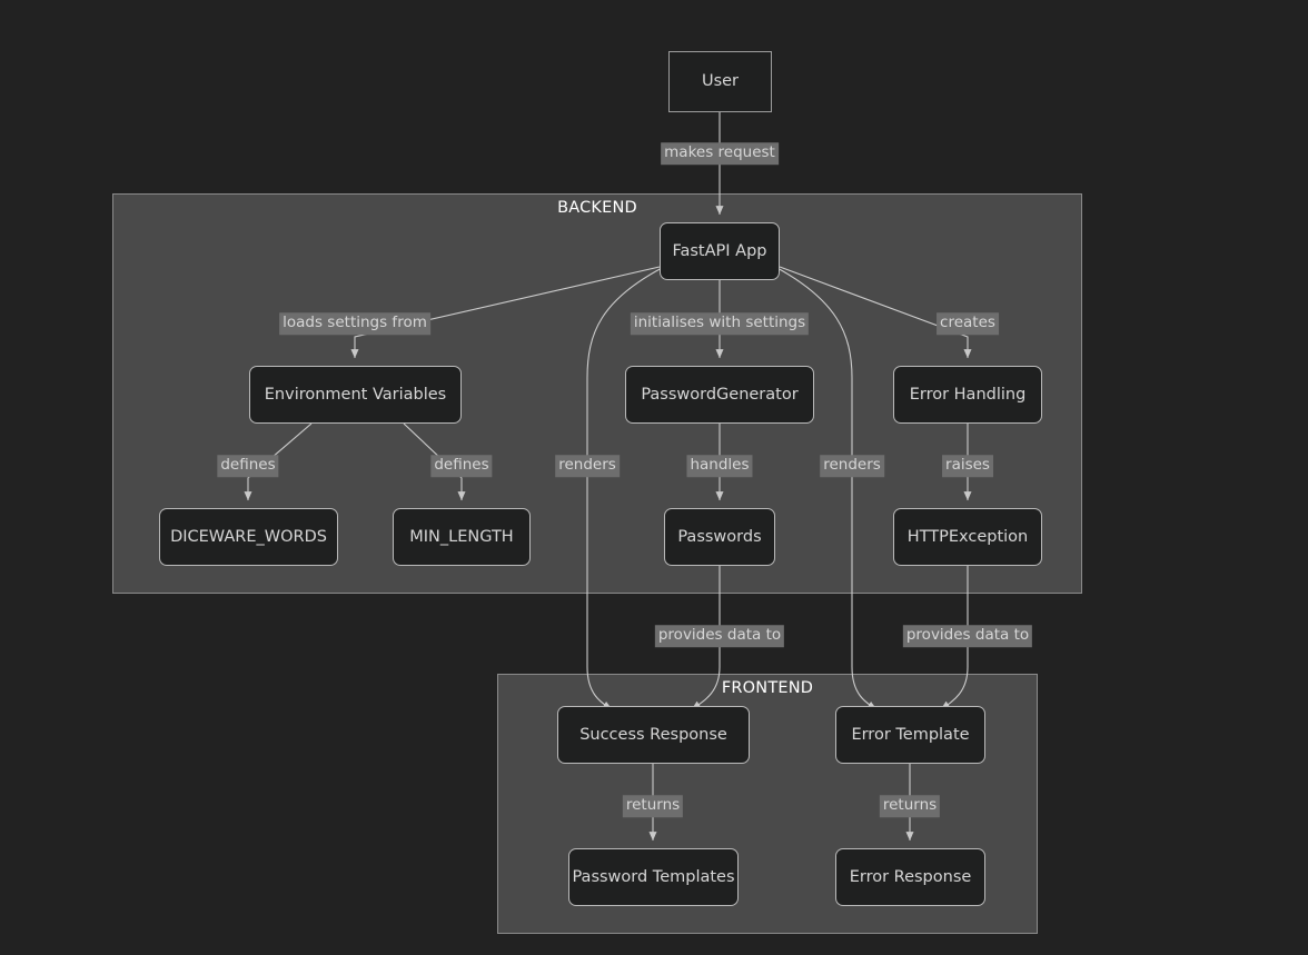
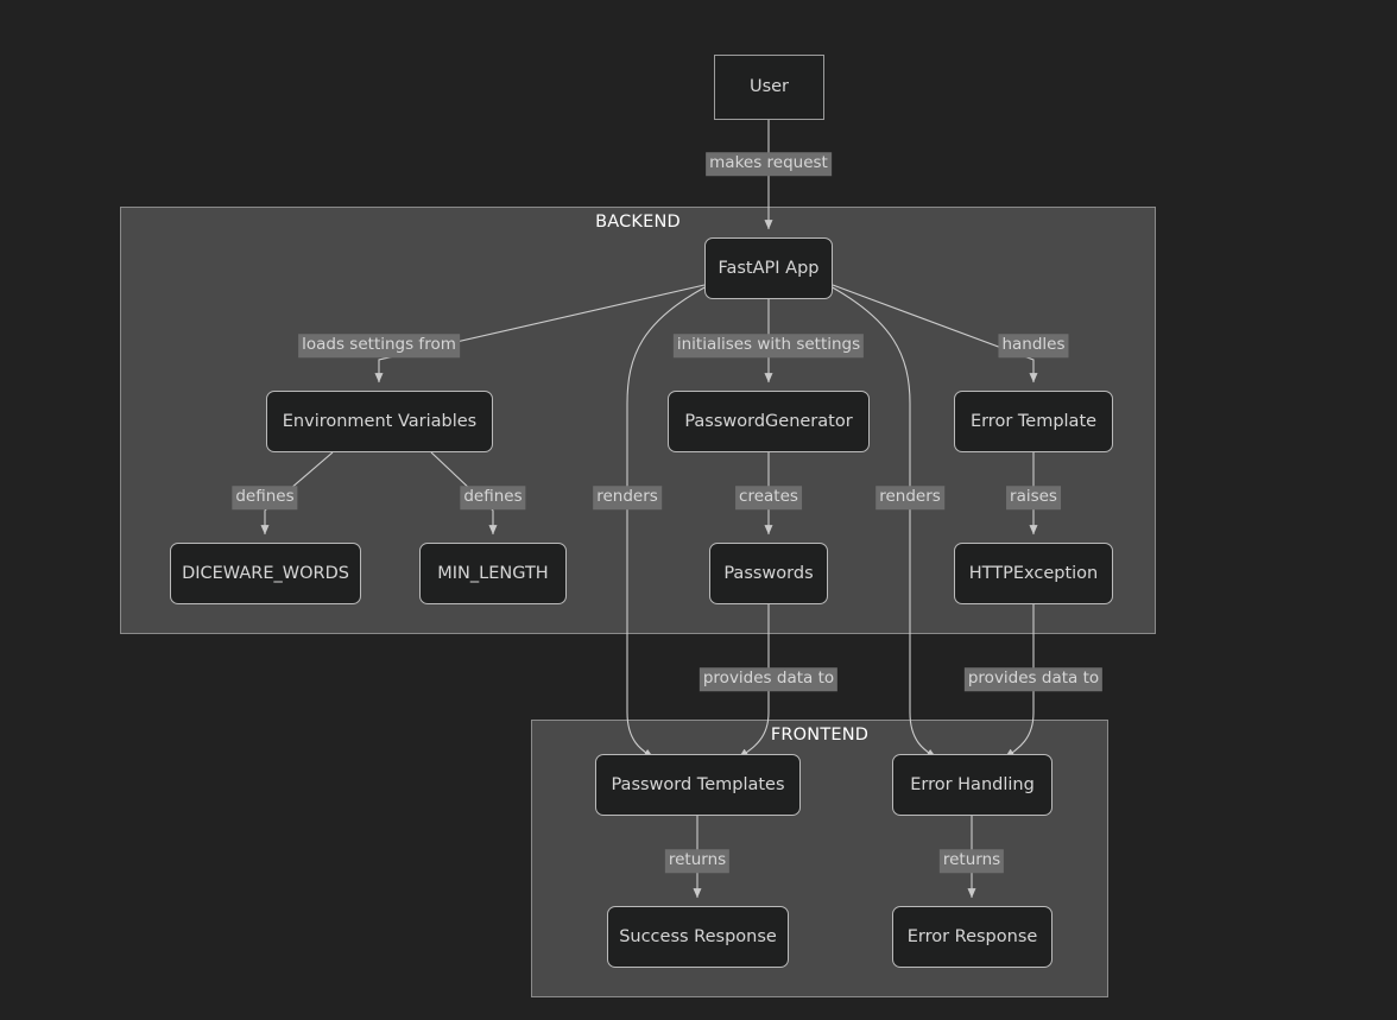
  BACKEND
  FRONTEND
  User
  FastAPI App
  Environment Variables
  PasswordGenerator
- Error Handling
+ Error Template
  DICEWARE_WORDS
  MIN_LENGTH
  Passwords
  HTTPException
- Success Response
+ Password Templates
- Error Template
+ Error Handling
- Password Templates
+ Success Response
  Error Response
  makes request
  loads settings from
  initialises with settings
- creates
+ handles
  defines
  defines
- handles
+ creates
  raises
  renders
  renders
  provides data to
  provides data to
  returns
  returns
